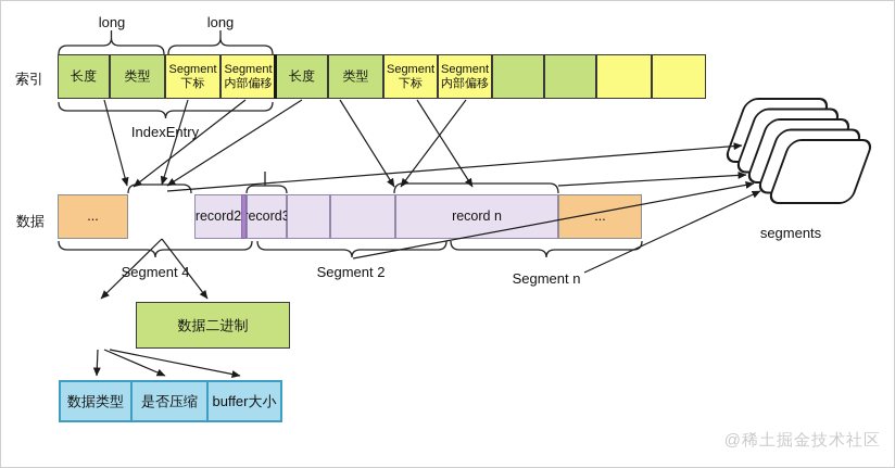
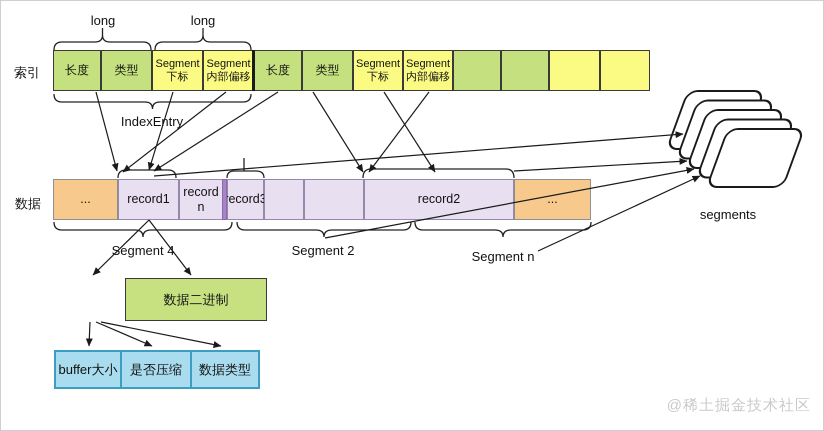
  索引
  数据
  long
  long
  长度
  类型
  Segment
  下标
  Segment
  内部偏移
  长度
  类型
  Segment
  下标
  Segment
  内部偏移
  ...
+ record1
- record2
+ record n
  ecord
- record n
+ record2
  ...
  IndexEntry
  Segment 4
  Segment 2
  Segment n
  segments
  数据二进制
- 数据类型
+ buffer大小
  是否压缩
- buffer大小
+ 数据类型
  @稀土掘金技术社区
